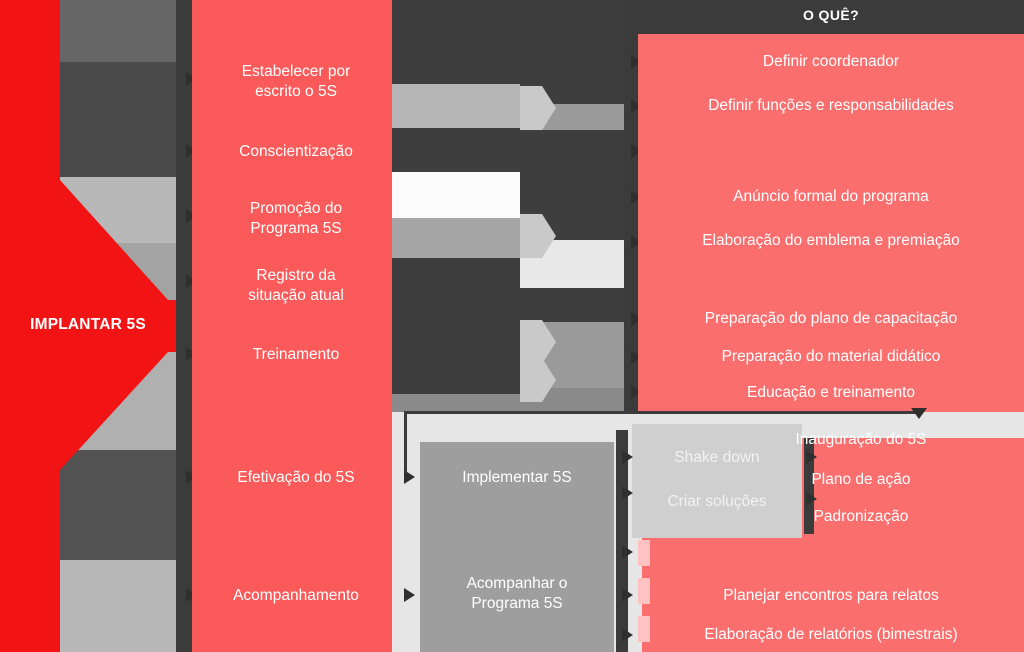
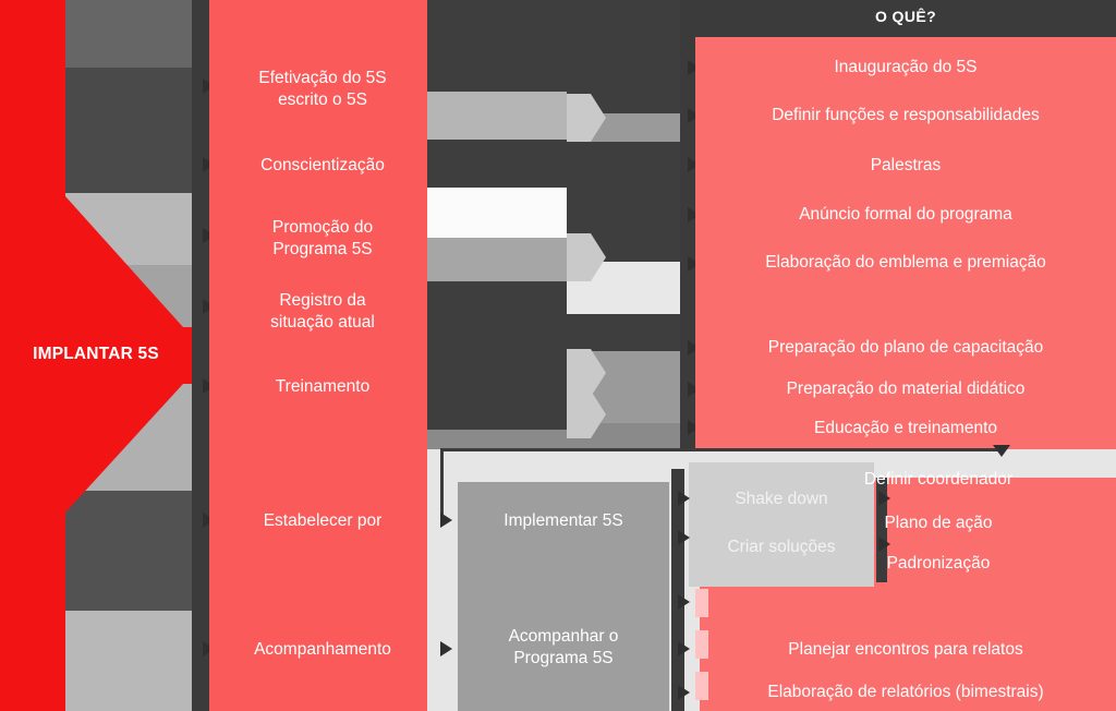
  IMPLANTAR 5S
- Estabelecer por
+ Efetivação do 5S
  escrito o 5S
  Conscientização
  Promoção do
  Programa 5S
  Registro da
  situação atual
  Treinamento
- Efetivação do 5S
+ Estabelecer por
  Acompanhamento
  O QUÊ?
- Definir coordenador
+ Inauguração do 5S
  Definir funções e responsabilidades
+ Palestras
  Anúncio formal do programa
  Elaboração do emblema e premiação
  Preparação do plano de capacitação
  Preparação do material didático
  Educação e treinamento
  Implementar 5S
  Acompanhar o
  Programa 5S
  Shake down
  Criar soluções
- Inauguração do 5S
+ Definir coordenador
  Plano de ação
  Padronização
  Planejar encontros para relatos
  Elaboração de relatórios (bimestrais)
